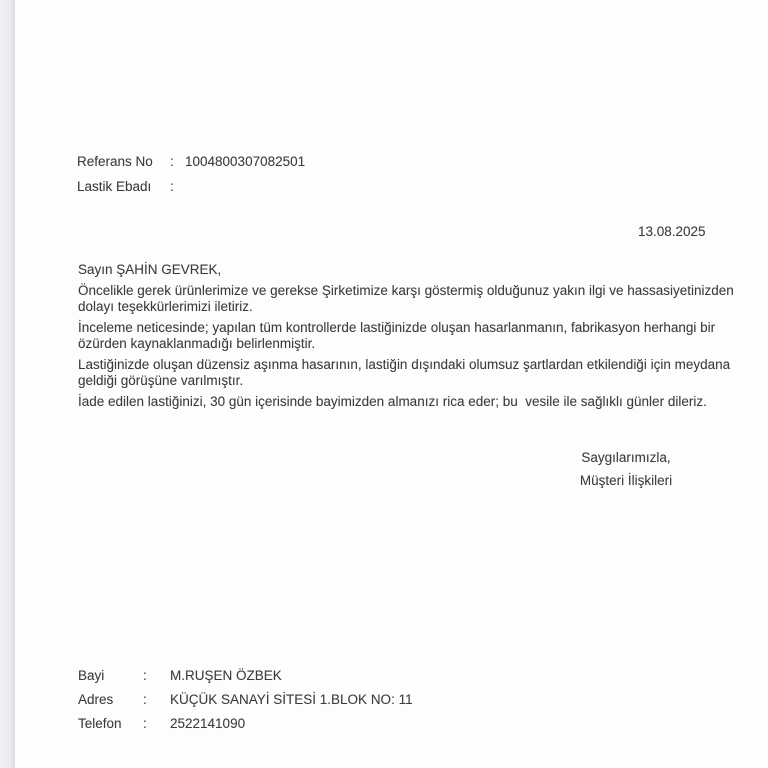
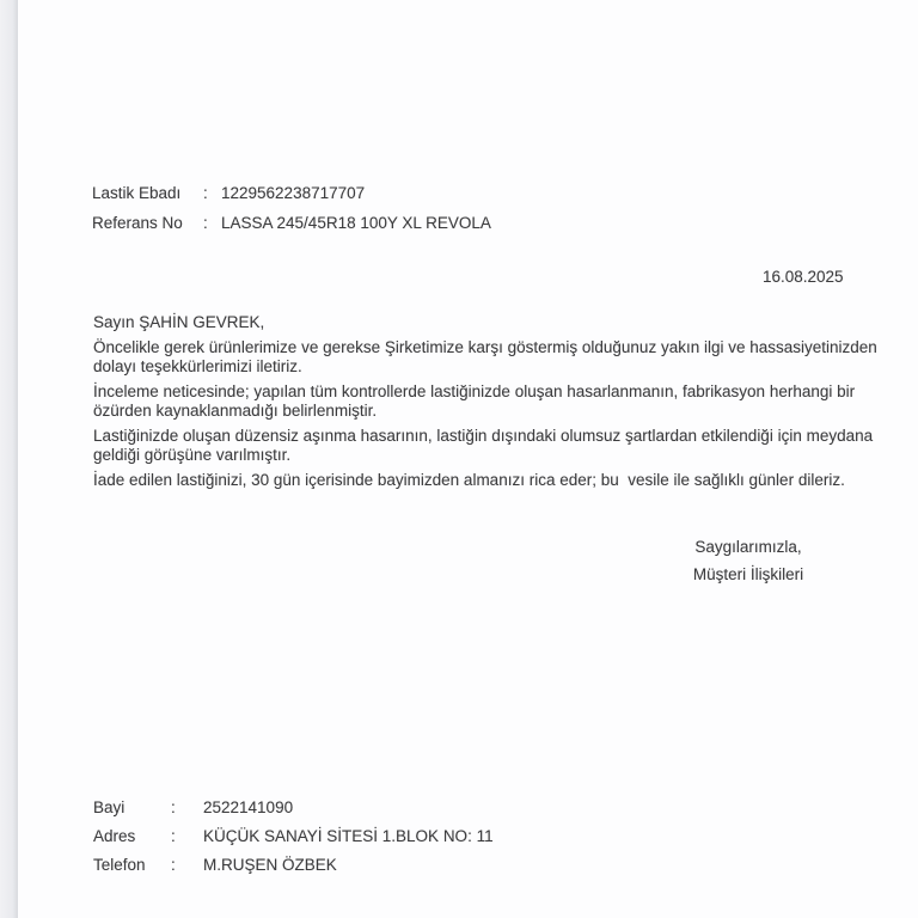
- Referans No
+ Lastik Ebadı
  :
- 1004800307082501
+ 1229562238717707
- Lastik Ebadı
+ Referans No
  :
+ LASSA 245/45R18 100Y XL REVOLA
- 13.08.2025
+ 16.08.2025
  Sayın ŞAHİN GEVREK,
  Öncelikle gerek ürünlerimize ve gerekse Şirketimize karşı göstermiş olduğunuz yakın ilgi ve hassasiyetinizden
  dolayı teşekkürlerimizi iletiriz.
  İnceleme neticesinde; yapılan tüm kontrollerde lastiğinizde oluşan hasarlanmanın, fabrikasyon herhangi bir
  özürden kaynaklanmadığı belirlenmiştir.
  Lastiğinizde oluşan düzensiz aşınma hasarının, lastiğin dışındaki olumsuz şartlardan etkilendiği için meydana
  geldiği görüşüne varılmıştır.
  İade edilen lastiğinizi, 30 gün içerisinde bayimizden almanızı rica eder; bu vesile ile sağlıklı günler dileriz.
  Saygılarımızla,
  Müşteri İlişkileri
  Bayi
  :
- M.RUŞEN ÖZBEK
+ 2522141090
  Adres
  :
  KÜÇÜK SANAYİ SİTESİ 1.BLOK NO: 11
  Telefon
  :
- 2522141090
+ M.RUŞEN ÖZBEK
